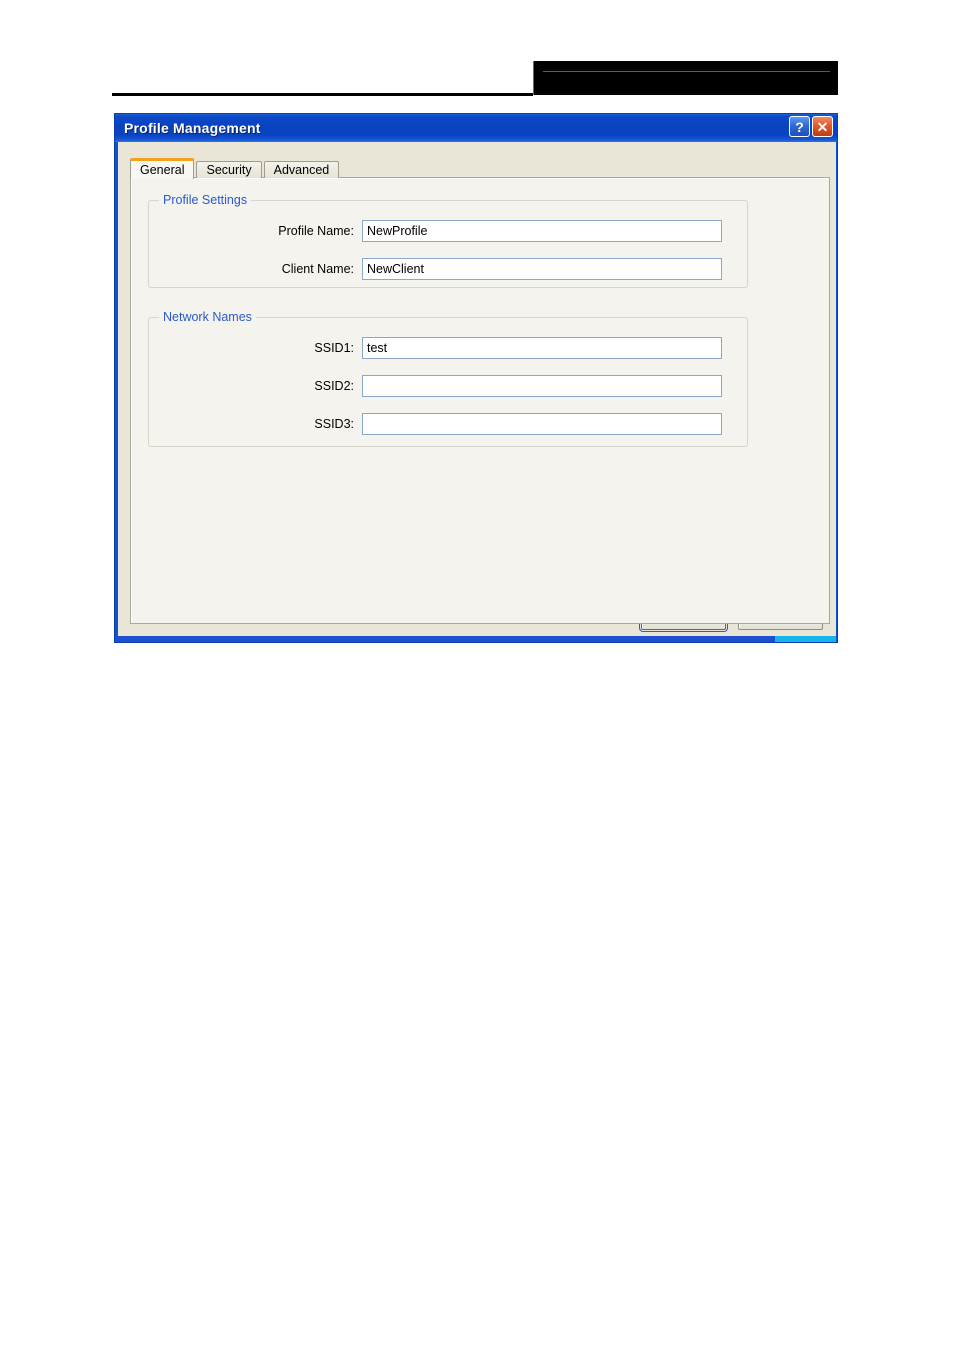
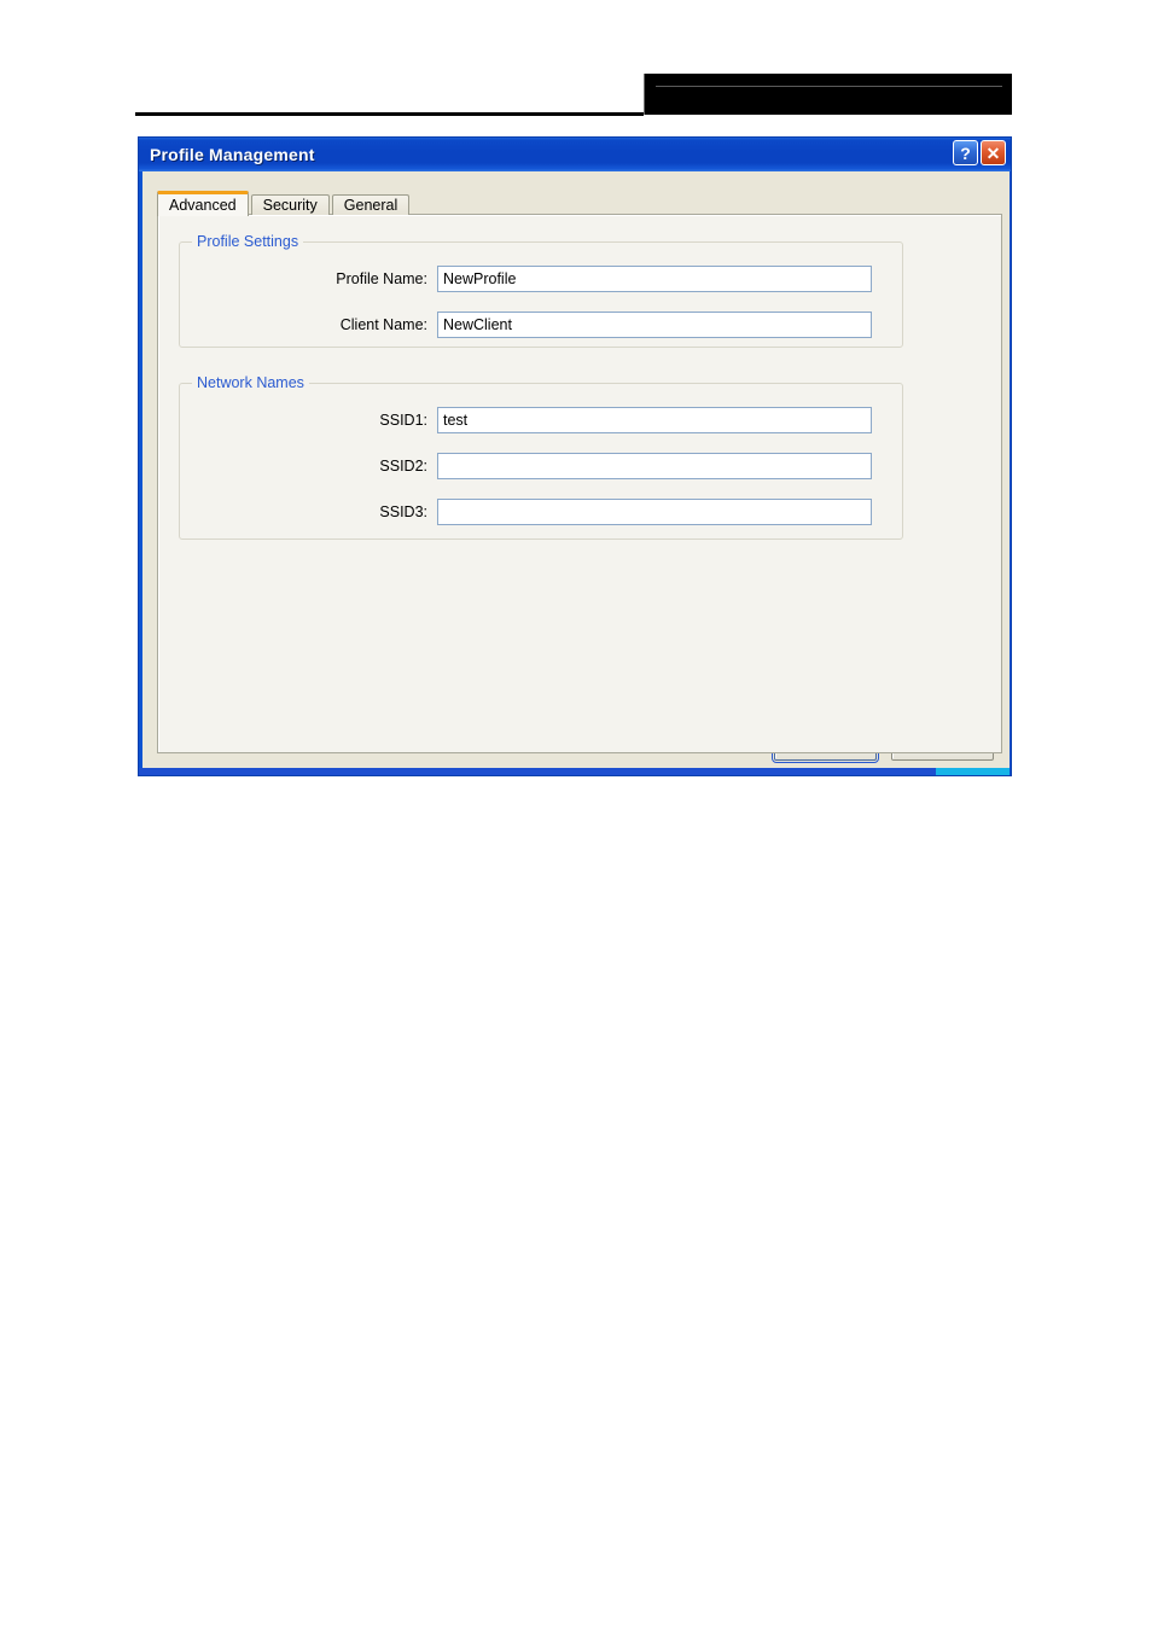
  Profile Management
  ?
  ✕
- General
+ Advanced
  Security
- Advanced
+ General
  Profile Settings
  Profile Name:
  NewProfile
  Client Name:
  NewClient
  Network Names
  SSID1:
  test
  SSID2:
  SSID3:
